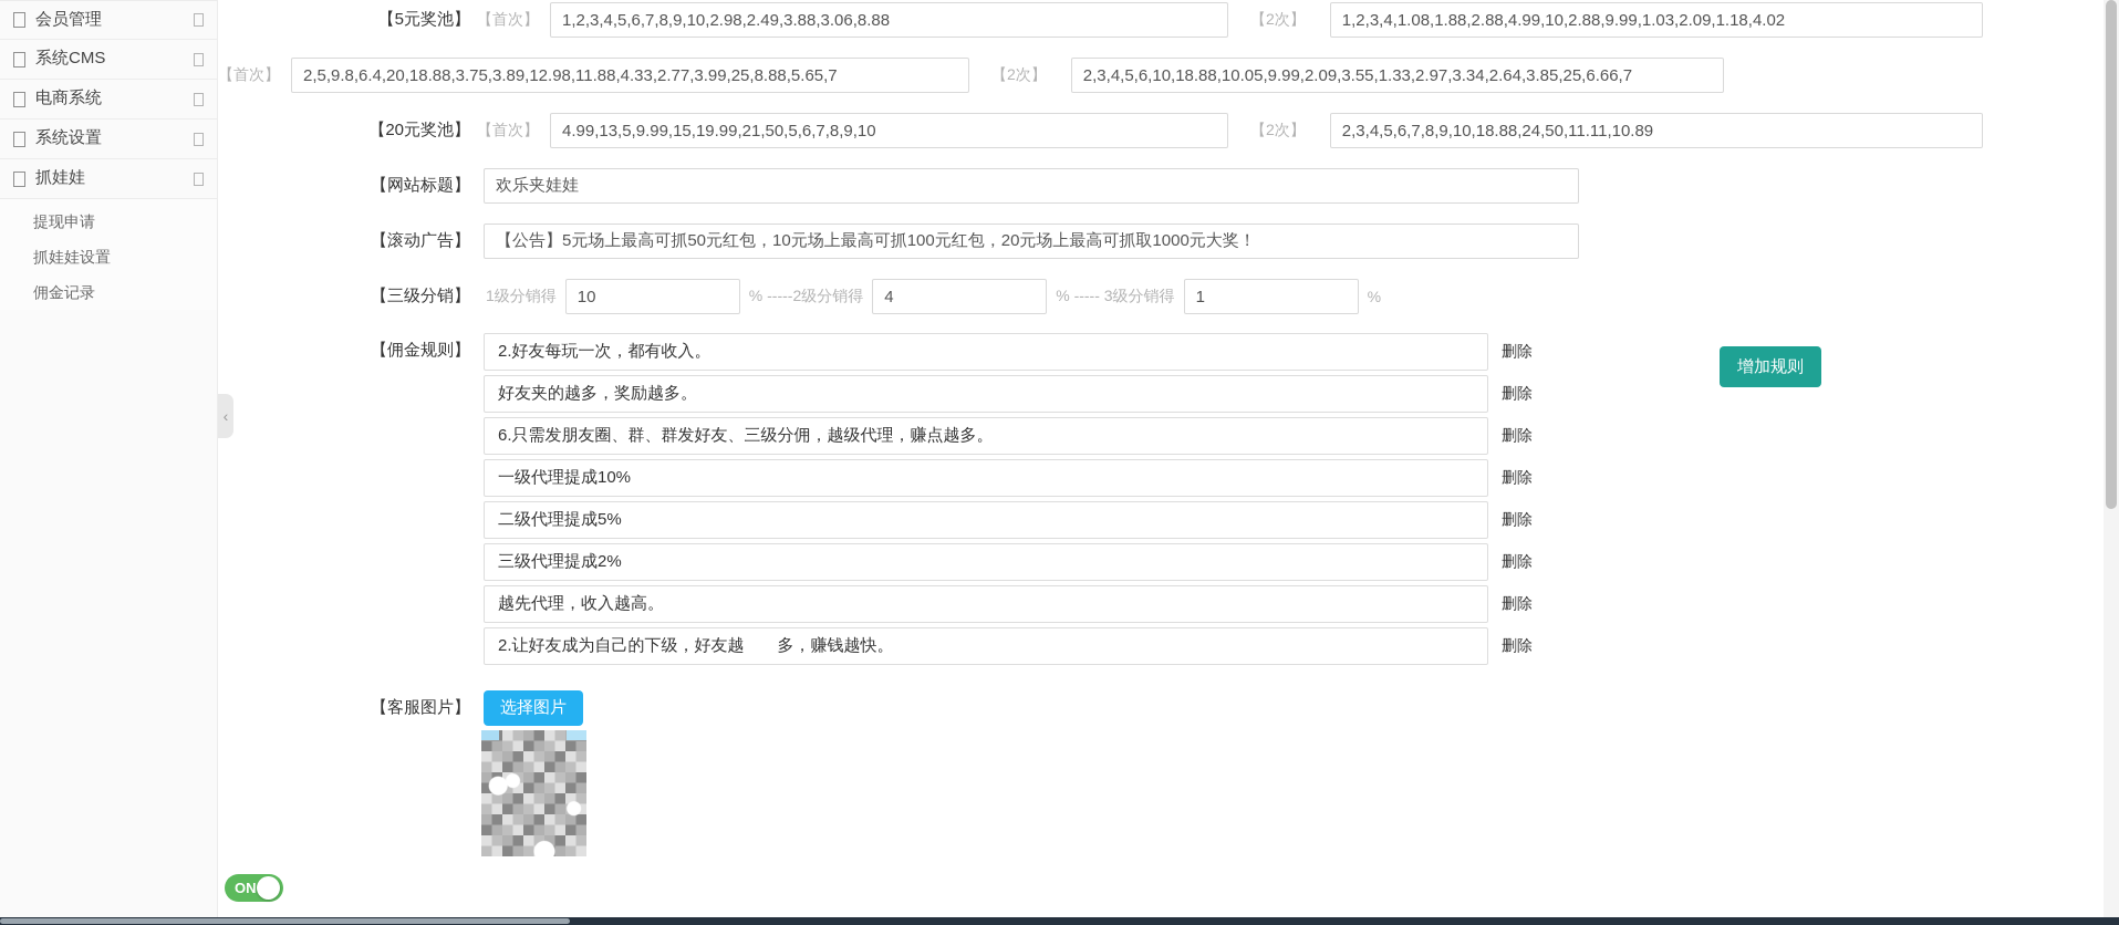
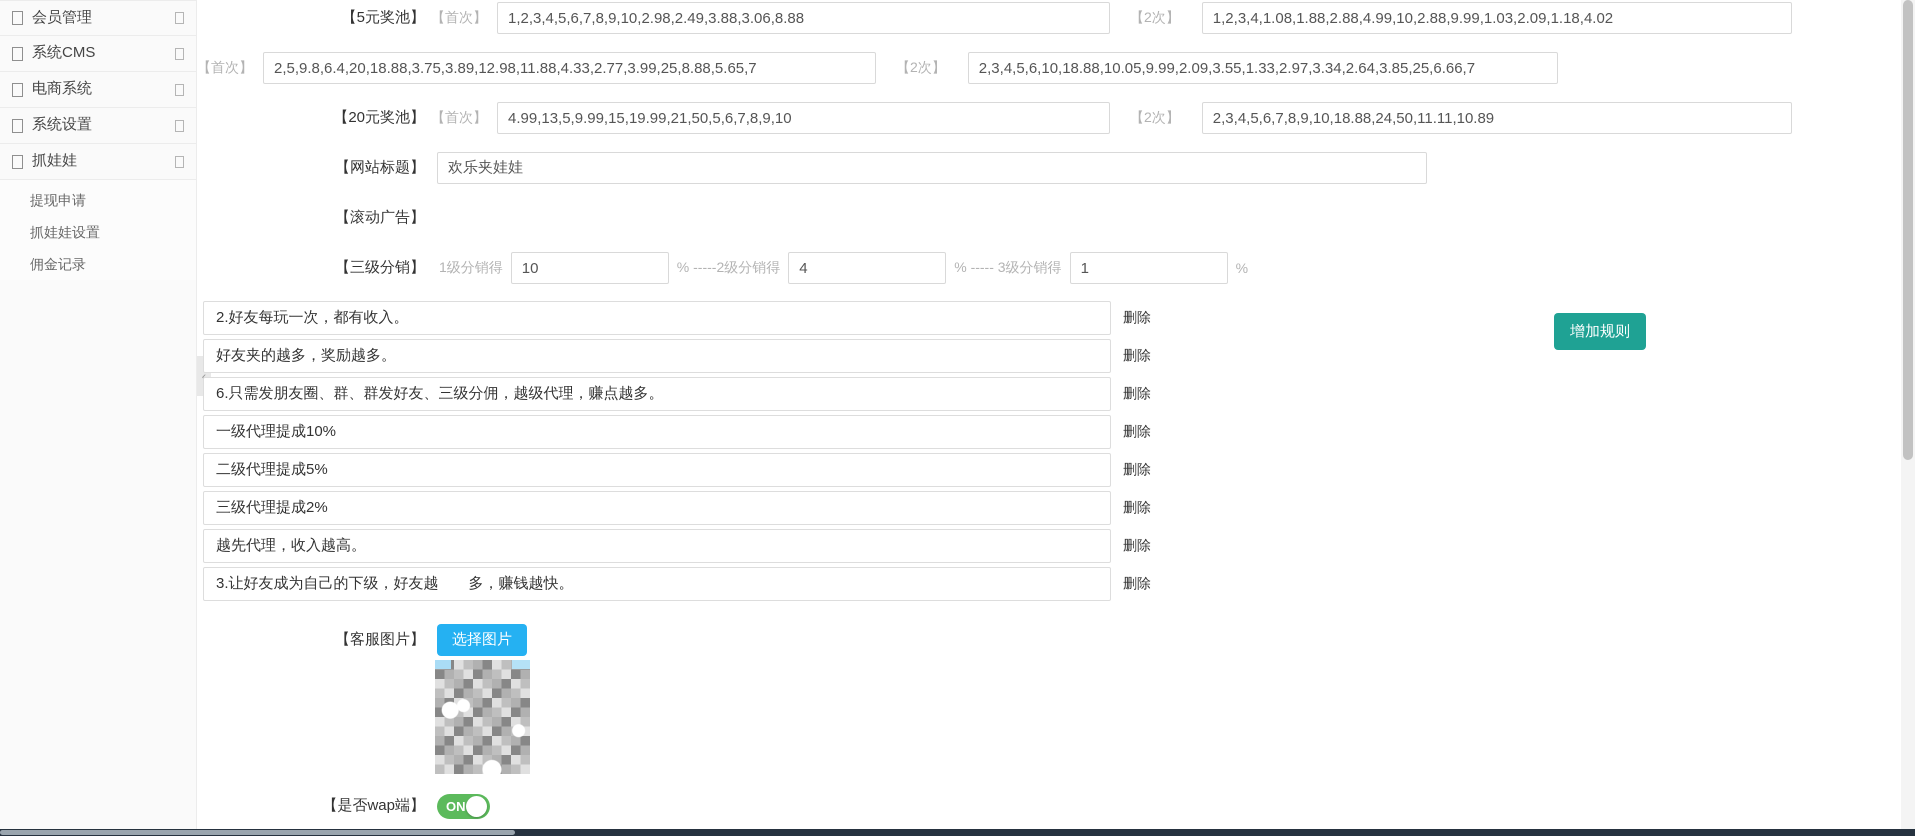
  会员管理
  系统CMS
  电商系统
  系统设置
  抓娃娃
  提现申请
  抓娃娃设置
  佣金记录
  ‹
  【5元奖池】
  【首次】
  1,2,3,4,5,6,7,8,9,10,2.98,2.49,3.88,3.06,8.88
  【2次】
  1,2,3,4,1.08,1.88,2.88,4.99,10,2.88,9.99,1.03,2.09,1.18,4.02
  【首次】
  2,5,9.8,6.4,20,18.88,3.75,3.89,12.98,11.88,4.33,2.77,3.99,25,8.88,5.65,7
  【2次】
  2,3,4,5,6,10,18.88,10.05,9.99,2.09,3.55,1.33,2.97,3.34,2.64,3.85,25,6.66,7
  【20元奖池】
  【首次】
  4.99,13,5,9.99,15,19.99,21,50,5,6,7,8,9,10
  【2次】
  2,3,4,5,6,7,8,9,10,18.88,24,50,11.11,10.89
  【网站标题】
  欢乐夹娃娃
  【滚动广告】
- 【公告】5元场上最高可抓50元红包，10元场上最高可抓100元红包，20元场上最高可抓取1000元大奖！
  【三级分销】
  1级分销得
  10
  % -----2级分销得
  4
  % ----- 3级分销得
  1
  %
- 【佣金规则】
  2.好友每玩一次，都有收入。
  删除
  好友夹的越多，奖励越多。
  删除
  6.只需发朋友圈、群、群发好友、三级分佣，越级代理，赚点越多。
  删除
  一级代理提成10%
  删除
  二级代理提成5%
  删除
  三级代理提成2%
  删除
  越先代理，收入越高。
  删除
- 2.让好友成为自己的下级，好友越 多，赚钱越快。
+ 3.让好友成为自己的下级，好友越 多，赚钱越快。
  删除
  【客服图片】
  选择图片
+ 【是否wap端】
  ON
  增加规则
